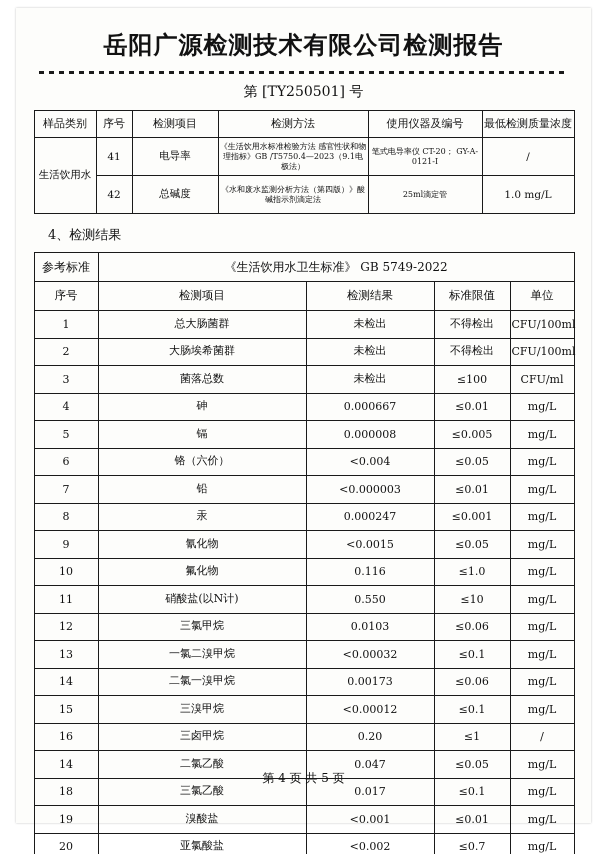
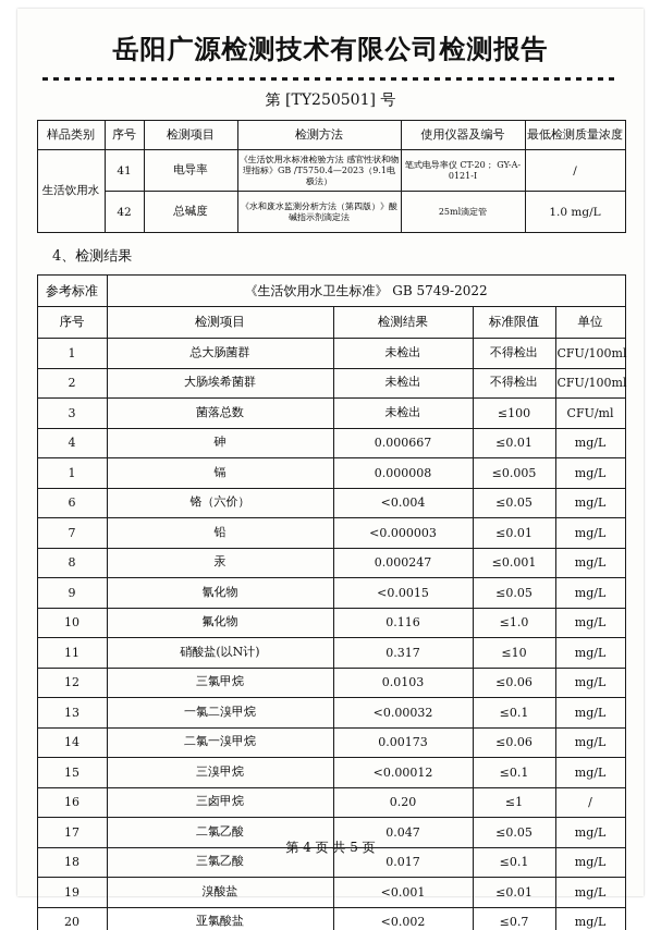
  岳阳广源检测技术有限公司检测报告
  第 [TY250501] 号
  样品类别	序号	检测项目	检测方法	使用仪器及编号	最低检测质量浓度
  生活饮用水	41	电导率	《生活饮用水标准检验方法 感官性状和物理指标》GB /T5750.4—2023（9.1电极法）	笔式电导率仪 CT-20； GY-A-0121-I	/
  42	总碱度	《水和废水监测分析方法（第四版）》酸碱指示剂滴定法	25ml滴定管	1.0 mg/L
  4、检测结果
  参考标准	《生活饮用水卫生标准》 GB 5749-2022
  序号	检测项目	检测结果	标准限值	单位
  1	总大肠菌群	未检出	不得检出	CFU/100ml
  2	大肠埃希菌群	未检出	不得检出	CFU/100ml
  3	菌落总数	未检出	≤100	CFU/ml
  4	砷	0.000667	≤0.01	mg/L
- 5	镉	0.000008	≤0.005	mg/L
+ 1	镉	0.000008	≤0.005	mg/L
  6	铬（六价）	<0.004	≤0.05	mg/L
  7	铅	<0.000003	≤0.01	mg/L
  8	汞	0.000247	≤0.001	mg/L
  9	氰化物	<0.0015	≤0.05	mg/L
  10	氟化物	0.116	≤1.0	mg/L
- 11	硝酸盐(以N计)	0.550	≤10	mg/L
+ 11	硝酸盐(以N计)	0.317	≤10	mg/L
  12	三氯甲烷	0.0103	≤0.06	mg/L
  13	一氯二溴甲烷	<0.00032	≤0.1	mg/L
  14	二氯一溴甲烷	0.00173	≤0.06	mg/L
  15	三溴甲烷	<0.00012	≤0.1	mg/L
  16	三卤甲烷	0.20	≤1	/
- 14	二氯乙酸	0.047	≤0.05	mg/L
+ 17	二氯乙酸	0.047	≤0.05	mg/L
  18	三氯乙酸	0.017	≤0.1	mg/L
  19	溴酸盐	<0.001	≤0.01	mg/L
  20	亚氯酸盐	<0.002	≤0.7	mg/L
  第 4 页 共 5 页
